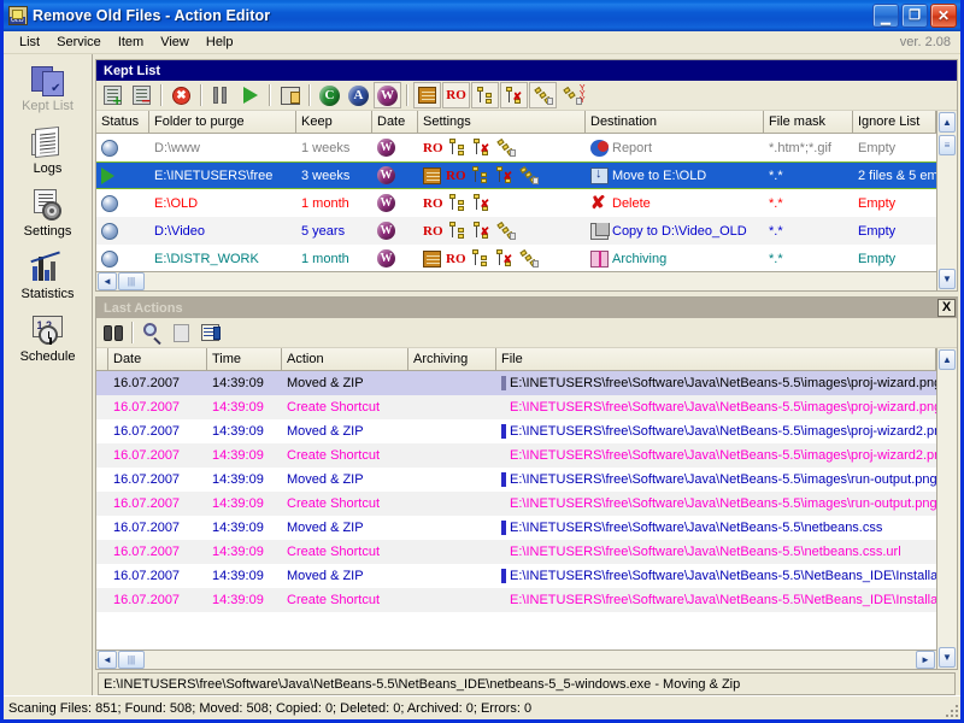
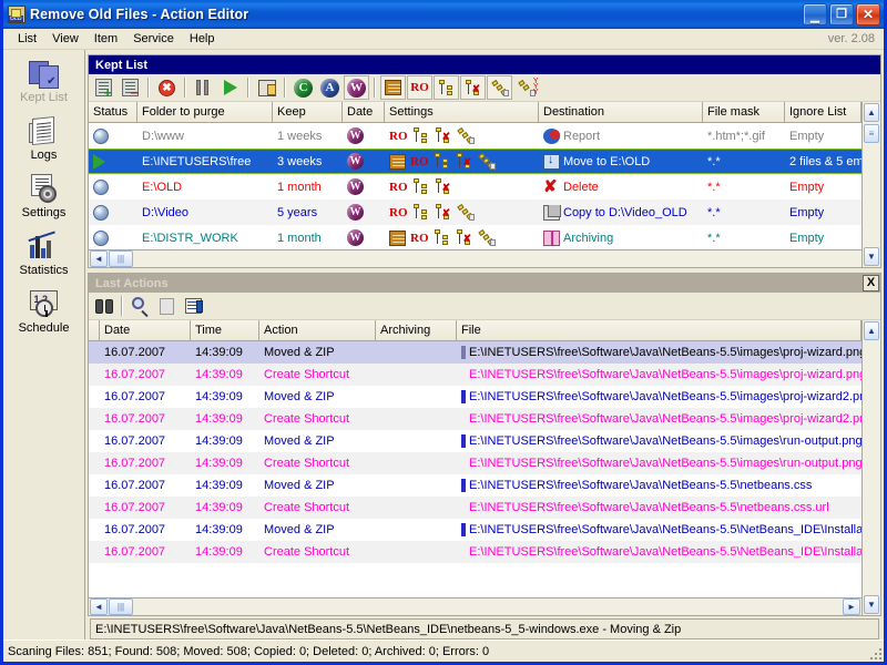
  Remove Old Files - Action Editor
  ▁
  ❐
  ✕
  List
- Service
+ View
  Item
- View
+ Service
  Help
  ver. 2.08
  Kept List
  Logs
  Settings
  Statistics
  Schedule
  Kept List
  +
  −
  ✖
  C
  A
  W
  RO
  ✘
  Status
  Folder to purge
  Keep
  Date
  Settings
  Destination
  File mask
  Ignore List
  D:\www
  1 weeks
  W
  RO
  ✘
  Report
  *.htm*;*.gif
  Empty
  E:\INETUSERS\free
  3 weeks
  W
  RO
  ✘
  Move to E:\OLD
  *.*
  E:\OLD
  1 month
  W
  RO
  ✘
  Delete
  *.*
  Empty
  D:\Video
  5 years
  W
  RO
  ✘
  Copy to D:\Video_OLD
  *.*
  Empty
  E:\DISTR_WORK
  1 month
  W
  RO
  ✘
  Archiving
  *.*
  Empty
  ◄
  |||
  ▲
  ≡
  ▼
  Last Actions
  X
  Date
  Time
  Action
  Archiving
  File
  16.07.2007
  14:39:09
  Moved & ZIP
  E:\INETUSERS\free\Software\Java\NetBeans-5.5\images\proj-wizard.pn
  16.07.2007
  14:39:09
  Create Shortcut
  E:\INETUSERS\free\Software\Java\NetBeans-5.5\images\proj-wizard.pn
  16.07.2007
  14:39:09
  Moved & ZIP
  E:\INETUSERS\free\Software\Java\NetBeans-5.5\images\proj-wizard2.p
  16.07.2007
  14:39:09
  Create Shortcut
  E:\INETUSERS\free\Software\Java\NetBeans-5.5\images\proj-wizard2.p
  16.07.2007
  14:39:09
  Moved & ZIP
  E:\INETUSERS\free\Software\Java\NetBeans-5.5\images\run-output.png
  16.07.2007
  14:39:09
  Create Shortcut
  E:\INETUSERS\free\Software\Java\NetBeans-5.5\images\run-output.png
  16.07.2007
  14:39:09
  Moved & ZIP
  E:\INETUSERS\free\Software\Java\NetBeans-5.5\netbeans.css
  16.07.2007
  14:39:09
  Create Shortcut
  E:\INETUSERS\free\Software\Java\NetBeans-5.5\netbeans.css.url
  16.07.2007
  14:39:09
  Moved & ZIP
  E:\INETUSERS\free\Software\Java\NetBeans-5.5\NetBeans_IDE\Installa
  16.07.2007
  14:39:09
  Create Shortcut
  E:\INETUSERS\free\Software\Java\NetBeans-5.5\NetBeans_IDE\Installa
  ◄
  |||
  ►
  ▲
  ▼
  E:\INETUSERS\free\Software\Java\NetBeans-5.5\NetBeans_IDE\netbeans-5_5-windows.exe - Moving & Zip
  Scaning Files: 851; Found: 508; Moved: 508; Copied: 0; Deleted: 0; Archived: 0; Errors: 0
